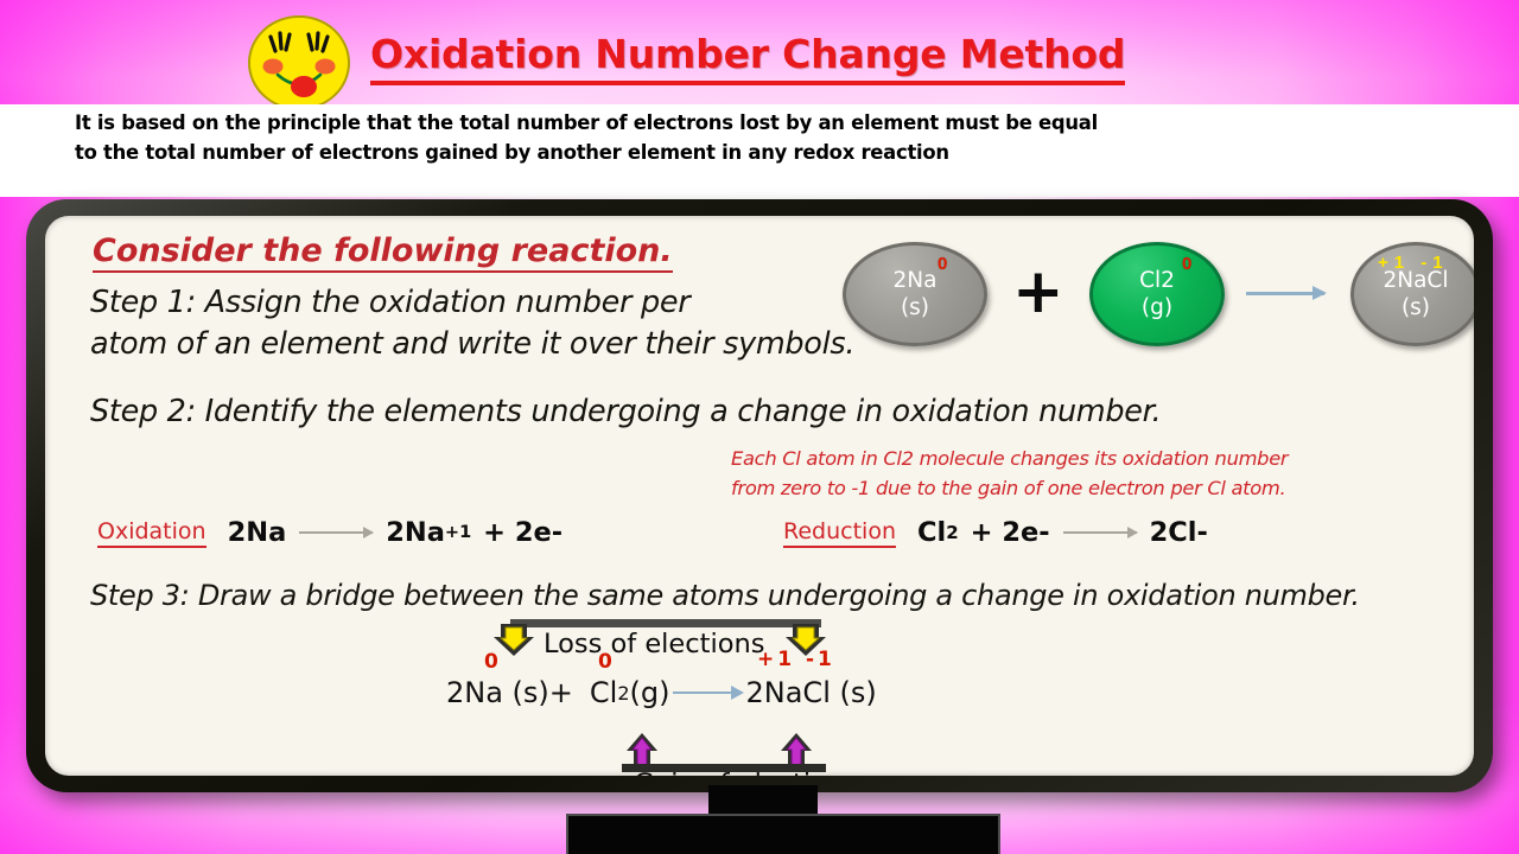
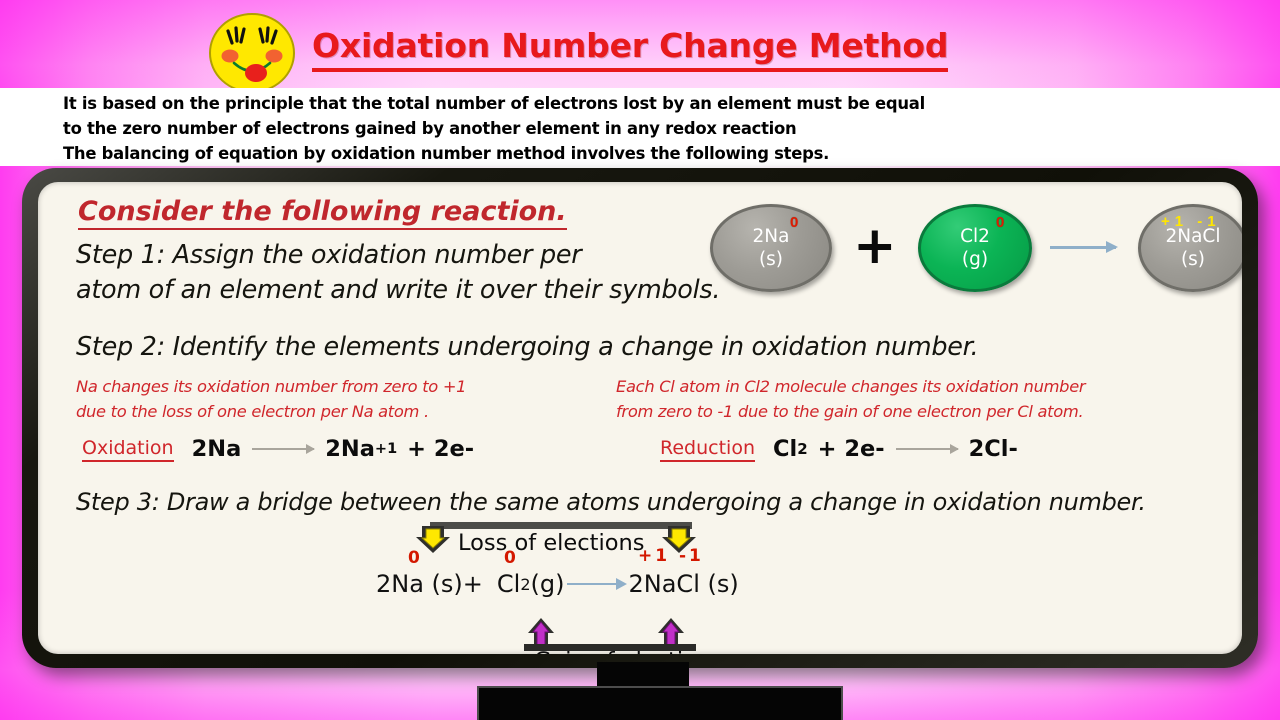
  Oxidation Number Change Method
  It is based on the principle that the total number of electrons lost by an element must be equal
- to the total number of electrons gained by another element in any redox reaction
+ to the zero number of electrons gained by another element in any redox reaction
+ The balancing of equation by oxidation number method involves the following steps.
  Consider the following reaction.
  Step 1: Assign the oxidation number per
  atom of an element and write it over their symbols.
  Step 2: Identify the elements undergoing a change in oxidation number.
+ Na changes its oxidation number from zero to +1
+ due to the loss of one electron per Na atom .
  Each Cl atom in Cl2 molecule changes its oxidation number
  from zero to -1 due to the gain of one electron per Cl atom.
  Oxidation
  2Na
  2Na
  +1
  + 2e-
  Reduction
  Cl
  2
  + 2e-
  2Cl-
  Step 3: Draw a bridge between the same atoms undergoing a change in oxidation number.
  2Na
  (s)
  0
  +
  Cl2
  (g)
  0
  2NaCl
  (s)
  +1 -1
  Loss of elections
  2Na (s)+
  Cl
  2
  (g)
  2NaCl (s)
  0
  0
  +1 -1
